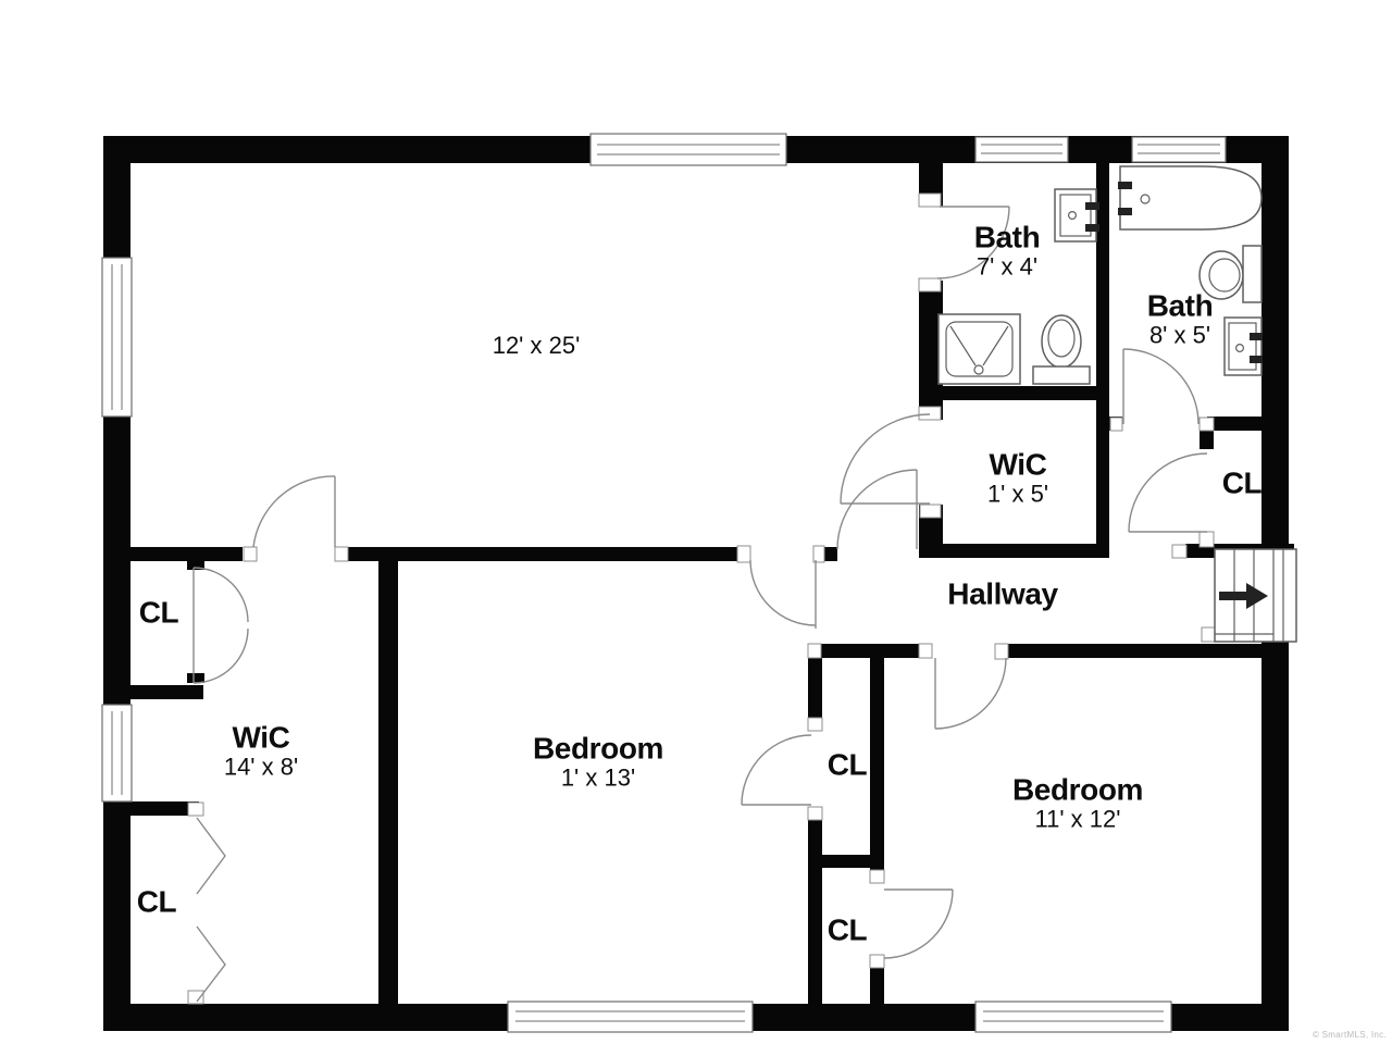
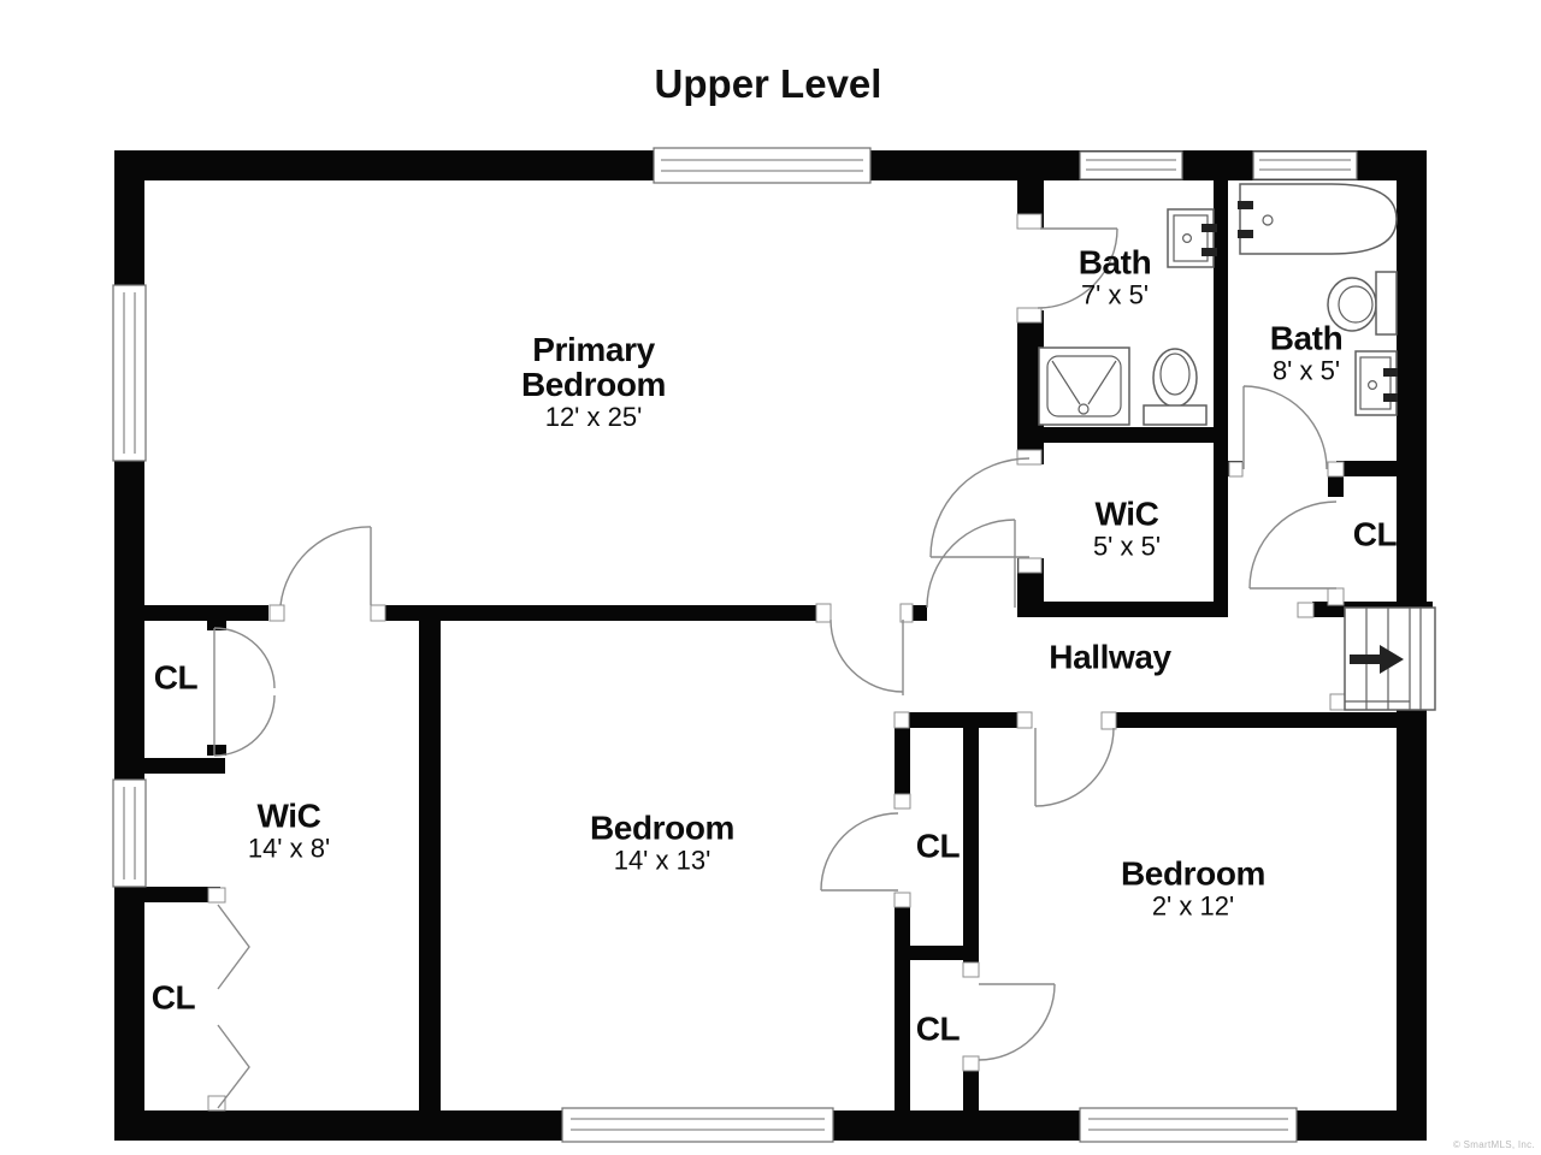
+ Upper Level
+ Primary Bedroom
  12' x 25'
  Bath
- 7' x 4'
+ 7' x 5'
  Bath
  8' x 5'
  WiC
- 1' x 5'
+ 5' x 5'
  CL
  Hallway
  CL
  WiC
  14' x 8'
  CL
  Bedroom
- 1' x 13'
+ 14' x 13'
  CL
  CL
  Bedroom
- 11' x 12'
+ 2' x 12'
  © SmartMLS, Inc.
